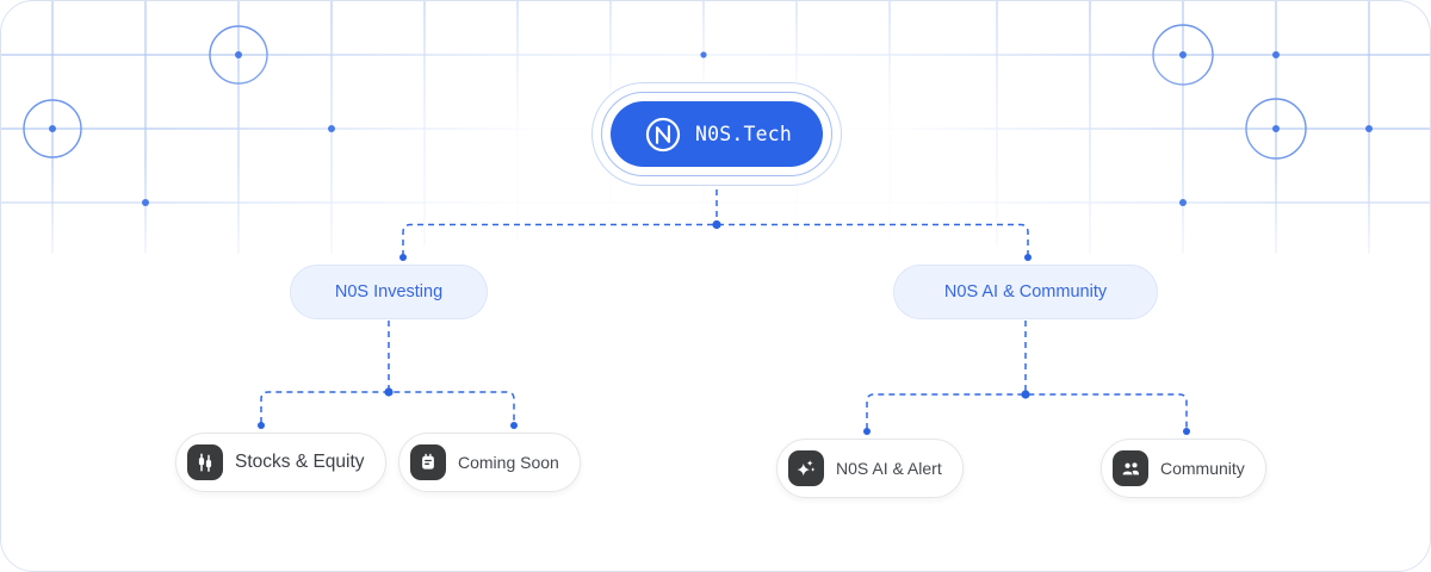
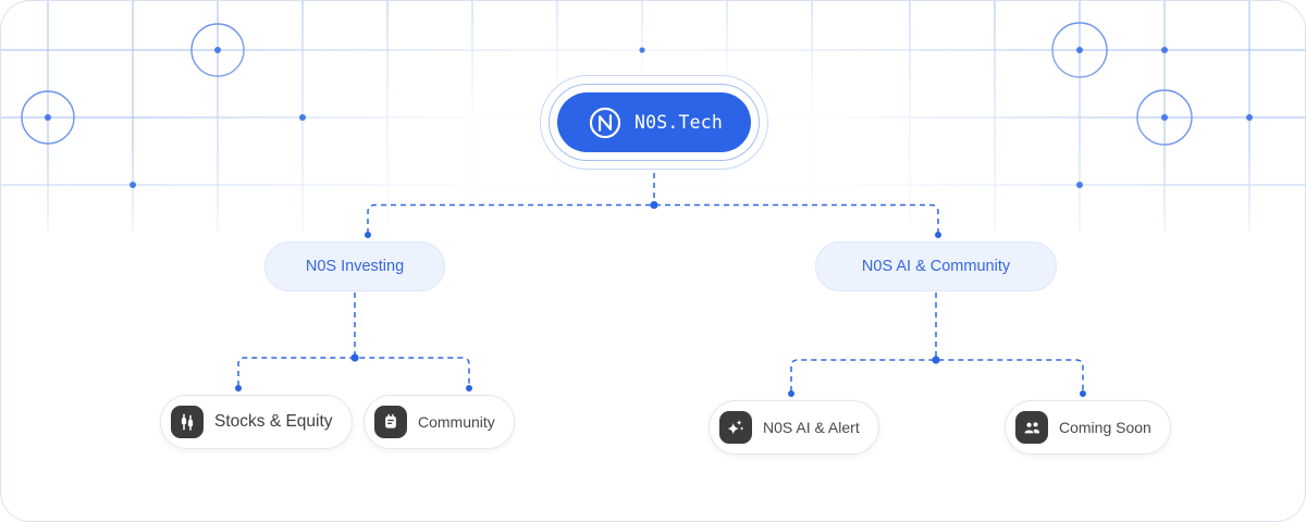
  N0S.Tech
  N0S Investing
  N0S AI & Community
  Stocks & Equity
- Coming Soon
+ Community
  N0S AI & Alert
- Community
+ Coming Soon
